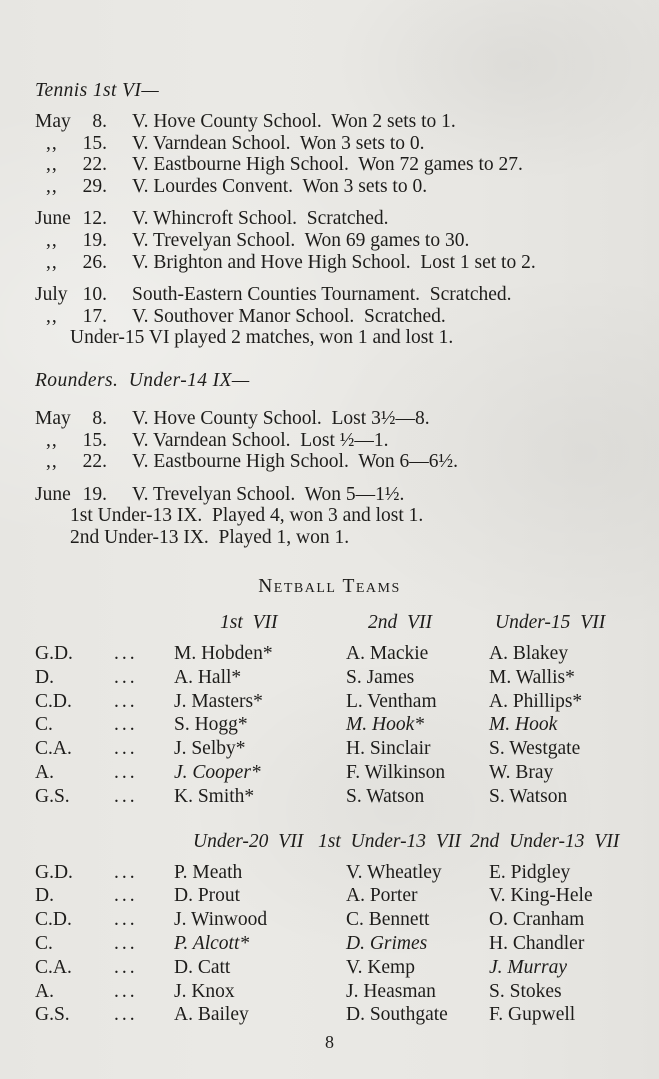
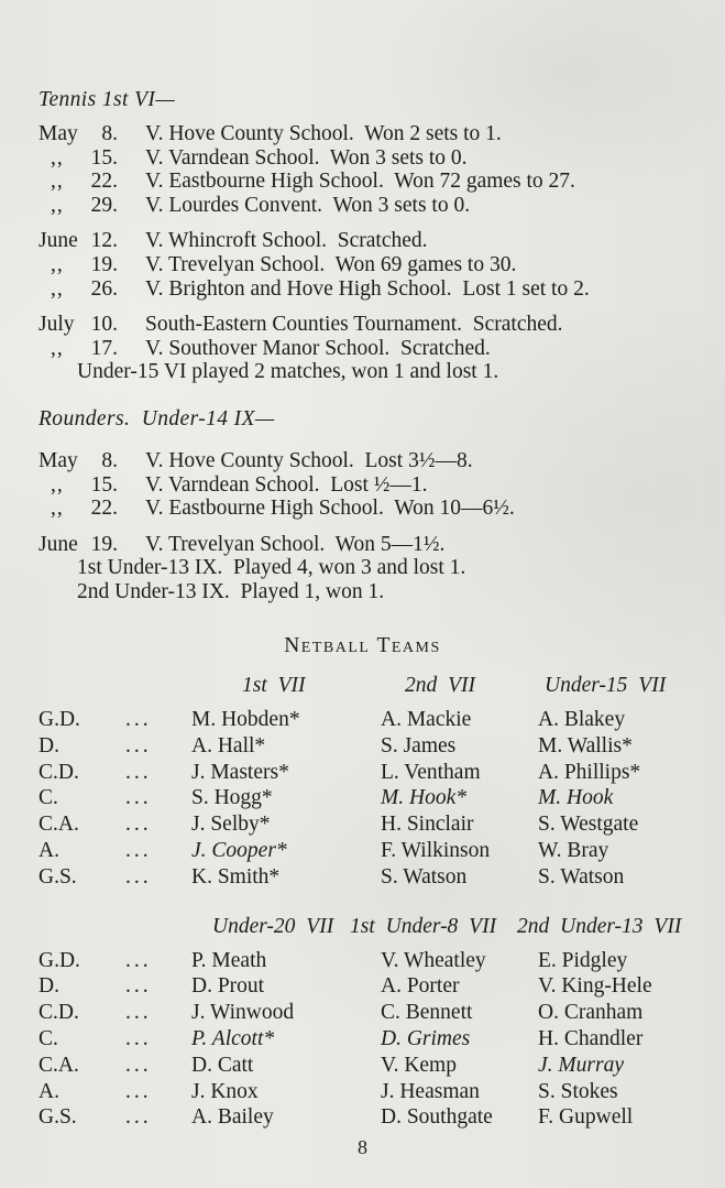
  Tennis 1st VI—
  May
  8.
  V. Hove County School. Won 2 sets to 1.
  ,,
  15.
  V. Varndean School. Won 3 sets to 0.
  ,,
  22.
  V. Eastbourne High School. Won 72 games to 27.
  ,,
  29.
  V. Lourdes Convent. Won 3 sets to 0.
  June
  12.
  V. Whincroft School. Scratched.
  ,,
  19.
  V. Trevelyan School. Won 69 games to 30.
  ,,
  26.
  V. Brighton and Hove High School. Lost 1 set to 2.
  July
  10.
  South-Eastern Counties Tournament. Scratched.
  ,,
  17.
  V. Southover Manor School. Scratched.
  Under-15 VI played 2 matches, won 1 and lost 1.
  Rounders. Under-14 IX—
  May
  8.
  V. Hove County School. Lost 3½—8.
  ,,
  15.
  V. Varndean School. Lost ½—1.
  ,,
  22.
- V. Eastbourne High School. Won 6—6½.
+ V. Eastbourne High School. Won 10—6½.
  June
  19.
  V. Trevelyan School. Won 5—1½.
  1st Under-13 IX. Played 4, won 3 and lost 1.
  2nd Under-13 IX. Played 1, won 1.
  Netball Teams
  1st VII
  2nd VII
  Under-15 VII
  G.D.
  ...
  M. Hobden*
  A. Mackie
  A. Blakey
  D.
  ...
  A. Hall*
  S. James
  M. Wallis*
  C.D.
  ...
  J. Masters*
  L. Ventham
  A. Phillips*
  C.
  ...
  S. Hogg*
  M. Hook*
  M. Hook
  C.A.
  ...
  J. Selby*
  H. Sinclair
  S. Westgate
  A.
  ...
  J. Cooper*
  F. Wilkinson
  W. Bray
  G.S.
  ...
  K. Smith*
  S. Watson
  S. Watson
  Under-20 VII
- 1st Under-13 VII
+ 1st Under-8 VII
  2nd Under-13 VII
  G.D.
  ...
  P. Meath
  V. Wheatley
  E. Pidgley
  D.
  ...
  D. Prout
  A. Porter
  V. King-Hele
  C.D.
  ...
  J. Winwood
  C. Bennett
  O. Cranham
  C.
  ...
  P. Alcott*
  D. Grimes
  H. Chandler
  C.A.
  ...
  D. Catt
  V. Kemp
  J. Murray
  A.
  ...
  J. Knox
  J. Heasman
  S. Stokes
  G.S.
  ...
  A. Bailey
  D. Southgate
  F. Gupwell
  8
